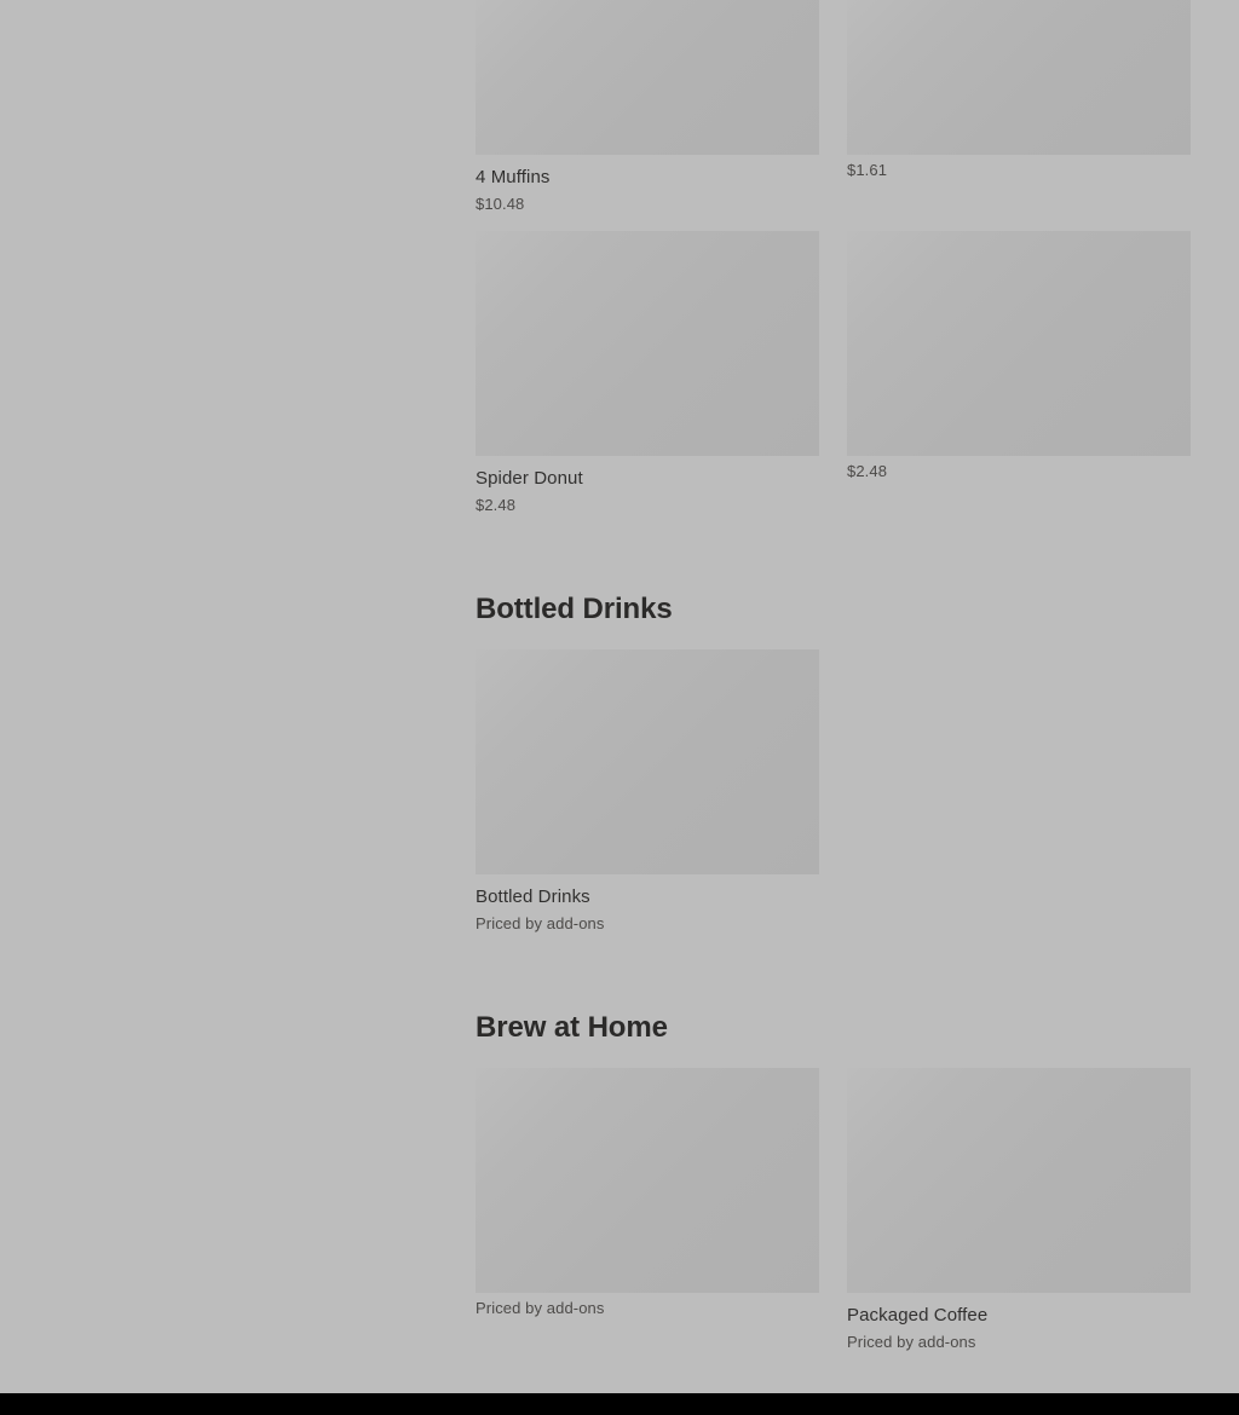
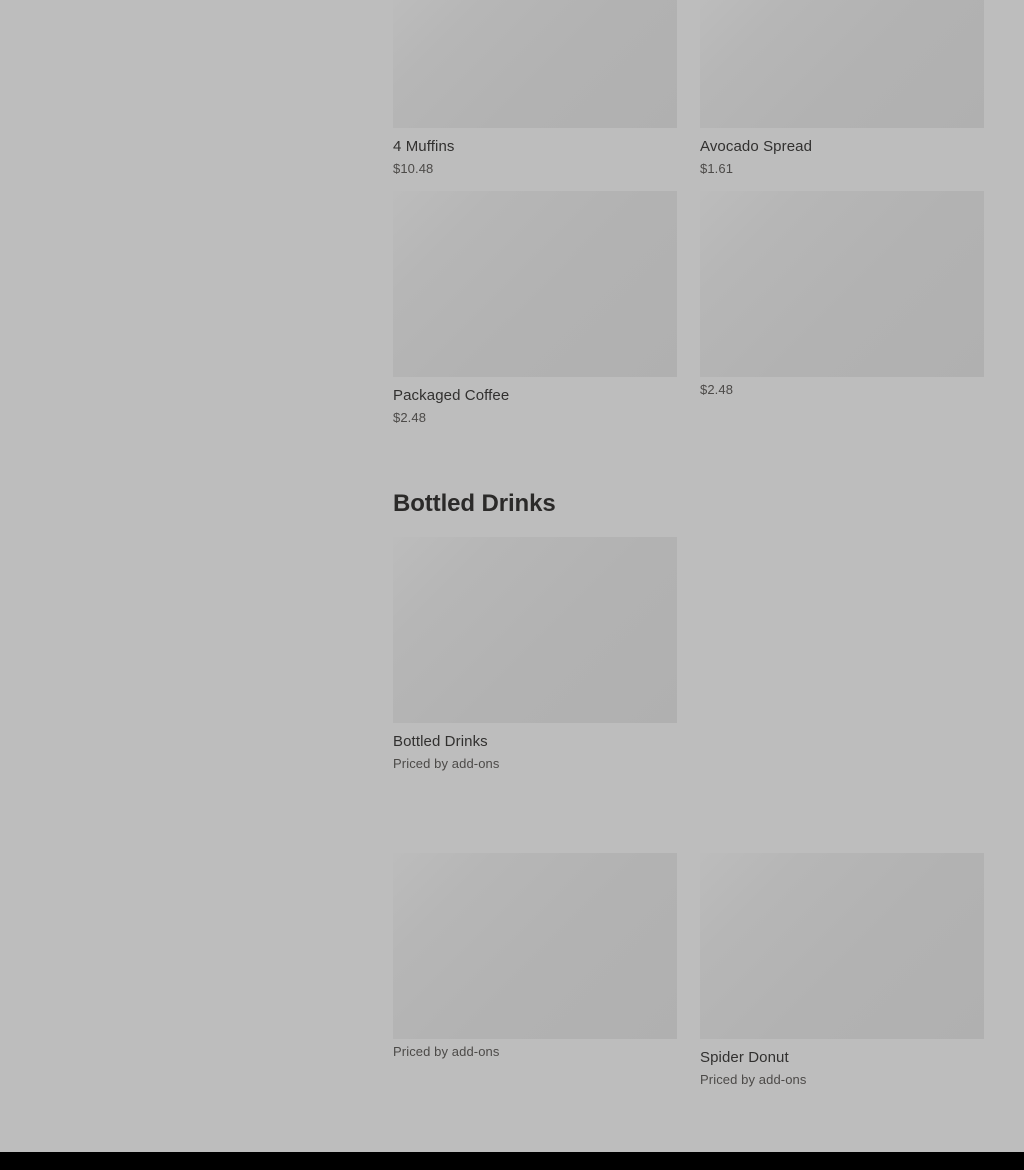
  4 Muffins
  $10.48
+ Avocado Spread
  $1.61
- Spider Donut
+ Packaged Coffee
  $2.48
  $2.48
  Bottled Drinks
  Bottled Drinks
  Priced by add-ons
- Brew at Home
  Priced by add-ons
- Packaged Coffee
+ Spider Donut
  Priced by add-ons
